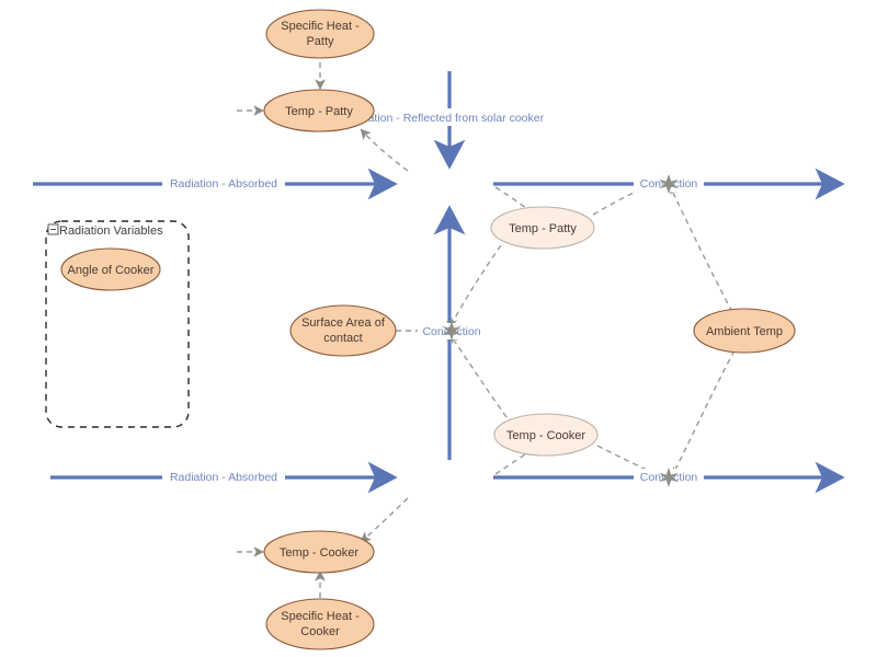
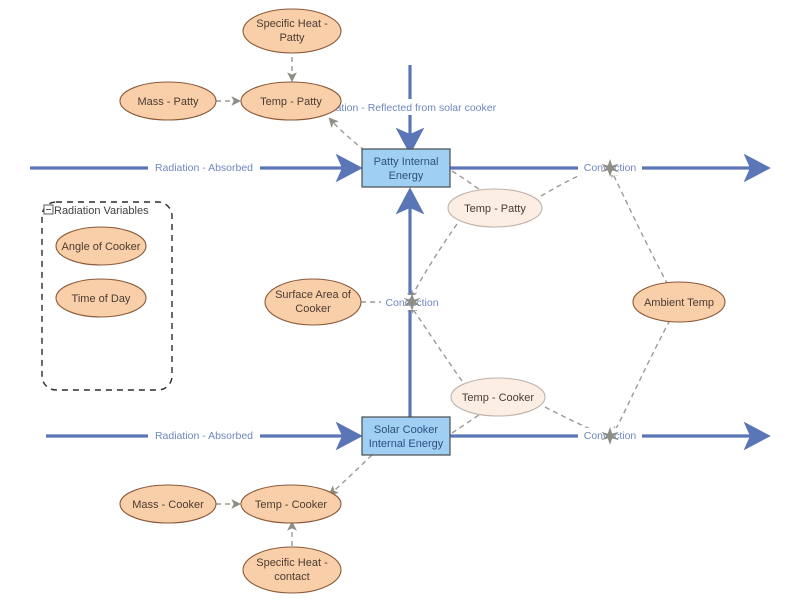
  Radiation - Absorbed
  ation - Reflected from solar cooker
  Convction
  Conction
  Radiation - Absorbed
  Convction
  Radiation Variables
  Angle of Cooker
+ Time of Day
  Specific Heat -
  Patty
+ Mass - Patty
  Temp - Patty
  Surface Area of
- contact
+ Cooker
  Ambient Temp
+ Mass - Cooker
  Temp - Cooker
  Specific Heat -
- Cooker
+ contact
  Temp - Patty
  Temp - Cooker
+ Patty Internal
+ Energy
+ Solar Cooker
+ Internal Energy
